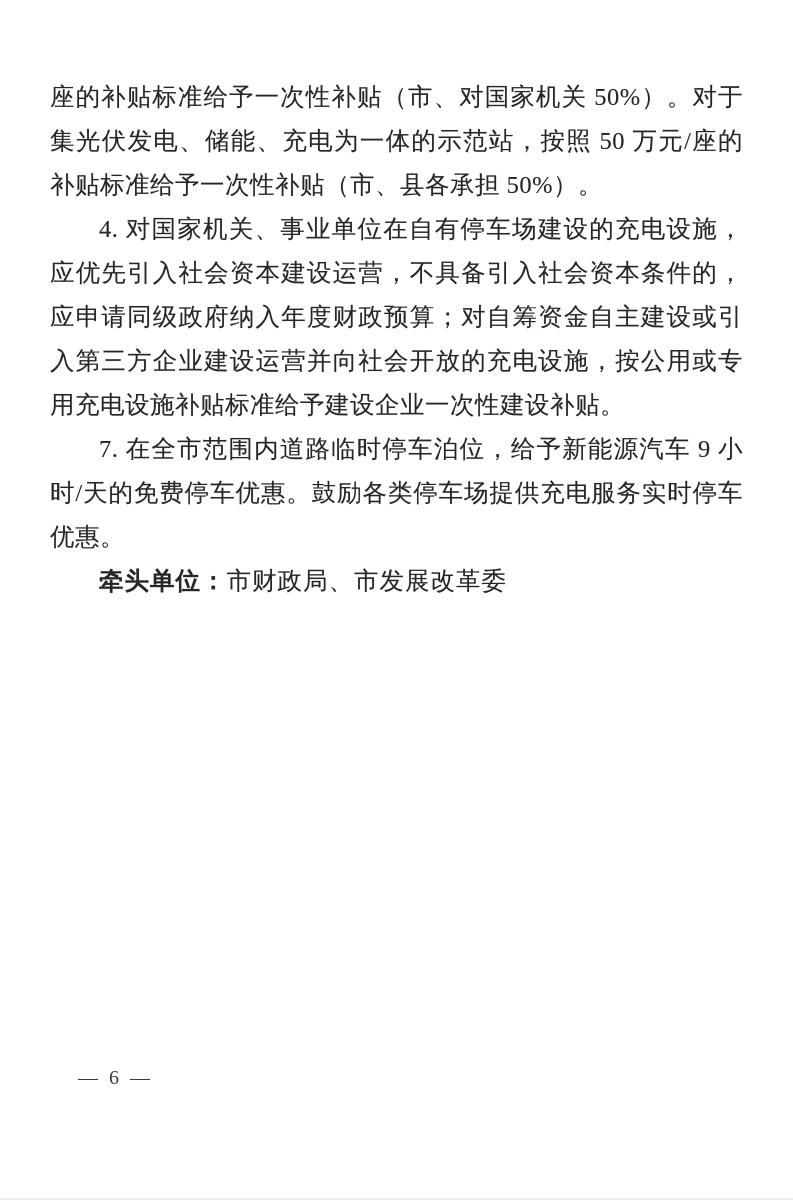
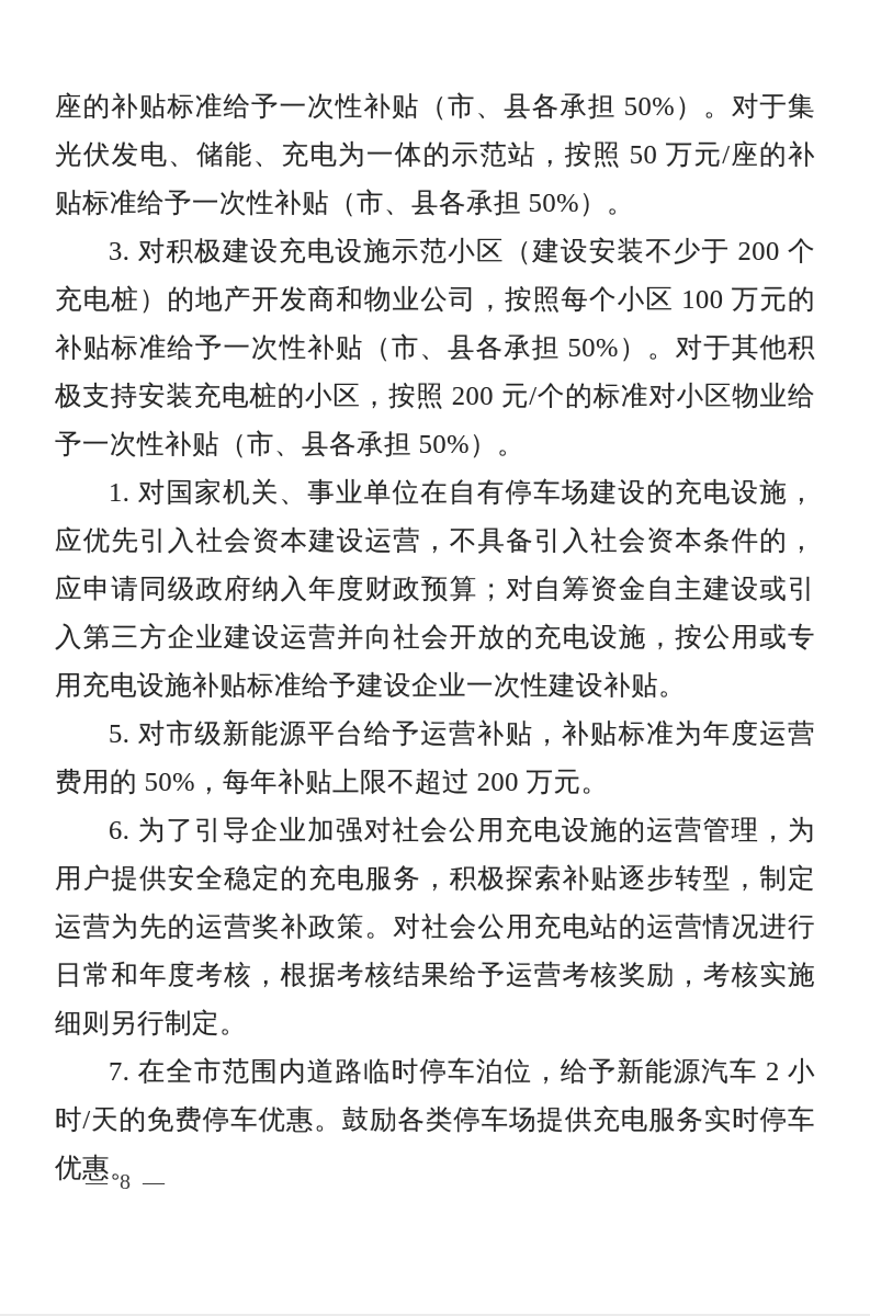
- 座的补贴标准给予一次性补贴（市、对国家机关 50%）。对于集光伏发电、储能、充电为一体的示范站，按照 50 万元/座的补贴标准给予一次性补贴（市、县各承担 50%）。
+ 座的补贴标准给予一次性补贴（市、县各承担 50%）。对于集光伏发电、储能、充电为一体的示范站，按照 50 万元/座的补贴标准给予一次性补贴（市、县各承担 50%）。
+ 3. 对积极建设充电设施示范小区（建设安装不少于 200 个充电桩）的地产开发商和物业公司，按照每个小区 100 万元的补贴标准给予一次性补贴（市、县各承担 50%）。对于其他积极支持安装充电桩的小区，按照 200 元/个的标准对小区物业给予一次性补贴（市、县各承担 50%）。
- 4. 对国家机关、事业单位在自有停车场建设的充电设施，应优先引入社会资本建设运营，不具备引入社会资本条件的，应申请同级政府纳入年度财政预算；对自筹资金自主建设或引入第三方企业建设运营并向社会开放的充电设施，按公用或专用充电设施补贴标准给予建设企业一次性建设补贴。
+ 1. 对国家机关、事业单位在自有停车场建设的充电设施，应优先引入社会资本建设运营，不具备引入社会资本条件的，应申请同级政府纳入年度财政预算；对自筹资金自主建设或引入第三方企业建设运营并向社会开放的充电设施，按公用或专用充电设施补贴标准给予建设企业一次性建设补贴。
+ 5. 对市级新能源平台给予运营补贴，补贴标准为年度运营费用的 50%，每年补贴上限不超过 200 万元。
+ 6. 为了引导企业加强对社会公用充电设施的运营管理，为用户提供安全稳定的充电服务，积极探索补贴逐步转型，制定运营为先的运营奖补政策。对社会公用充电站的运营情况进行日常和年度考核，根据考核结果给予运营考核奖励，考核实施细则另行制定。
- 7. 在全市范围内道路临时停车泊位，给予新能源汽车 9 小时/天的免费停车优惠。鼓励各类停车场提供充电服务实时停车优惠。
+ 7. 在全市范围内道路临时停车泊位，给予新能源汽车 2 小时/天的免费停车优惠。鼓励各类停车场提供充电服务实时停车优惠。
- 牵头单位：市财政局、市发展改革委
- — 6 —
+ — 8 —
